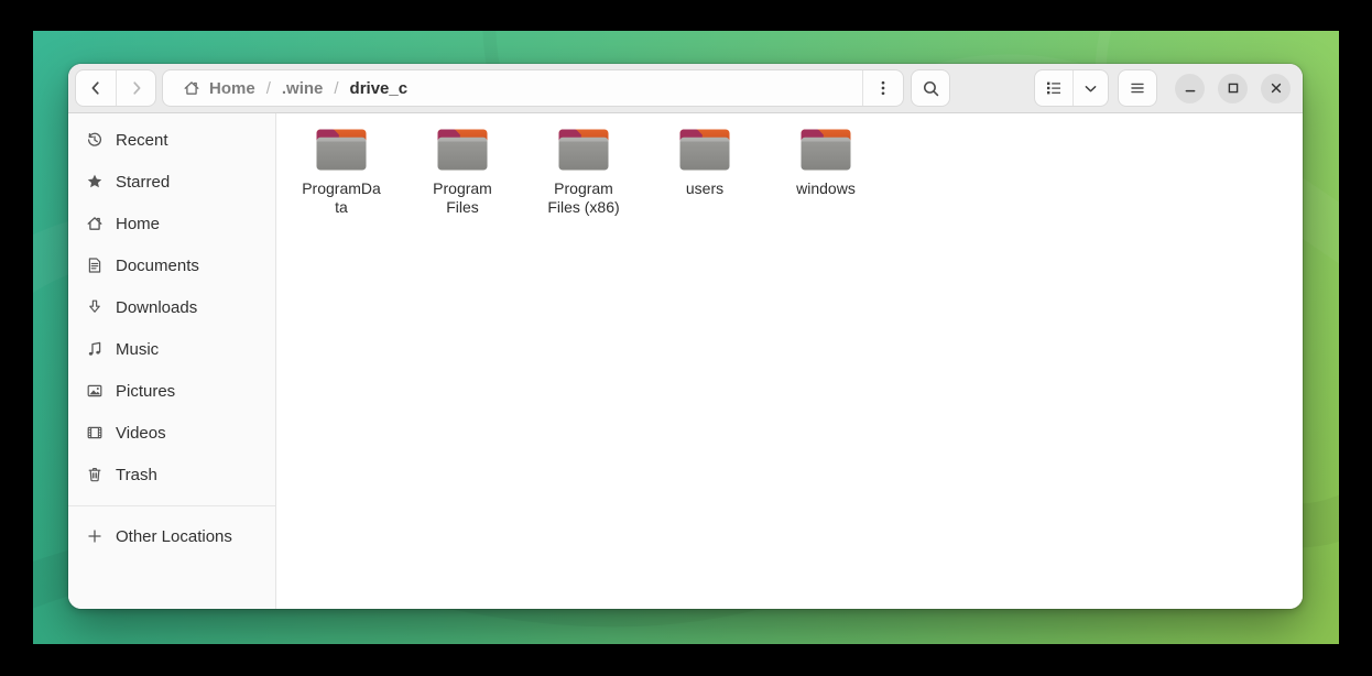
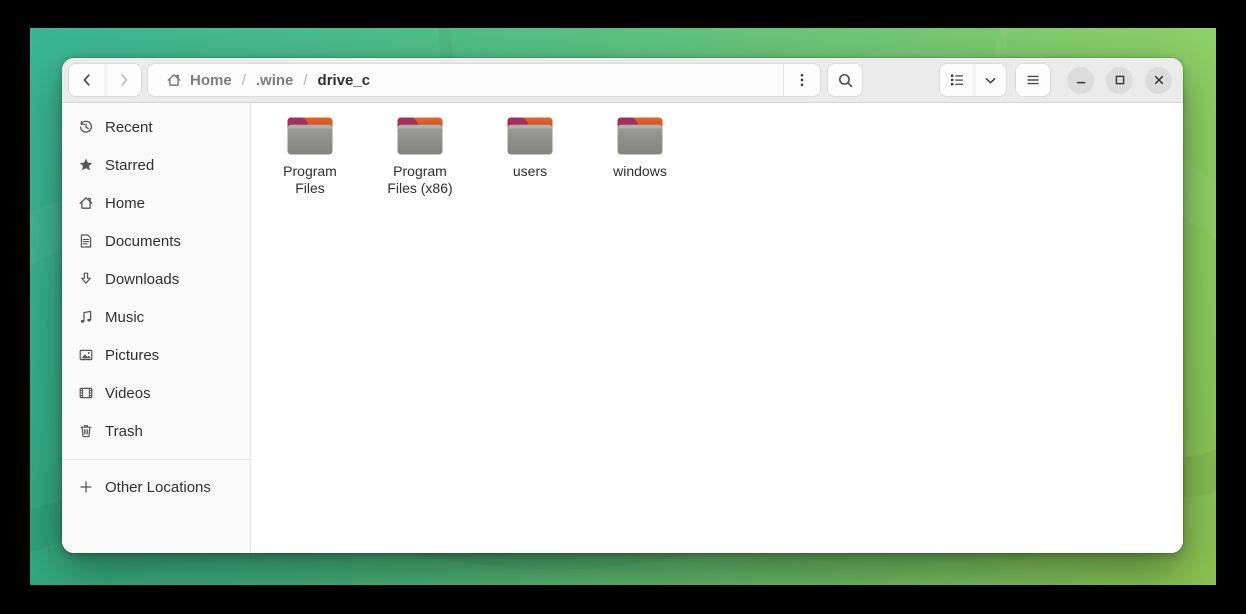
  Home
  /
  .wine
  /
  drive_c
  Recent
  Starred
  Home
  Documents
  Downloads
  Music
  Pictures
  Videos
  Trash
  Other Locations
- ProgramData
  Program Files
  Program Files (x86)
  users
  windows
